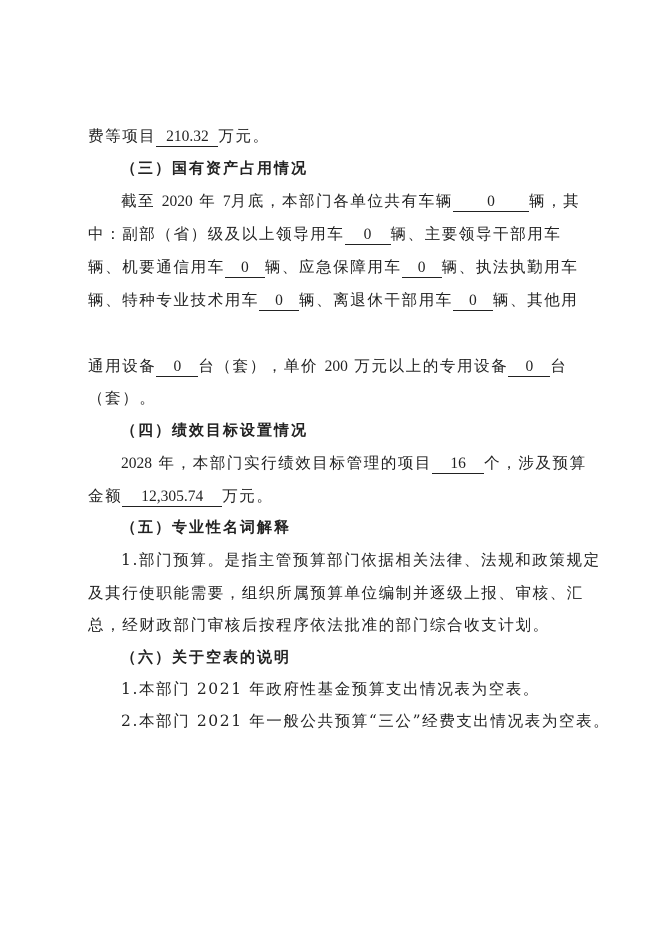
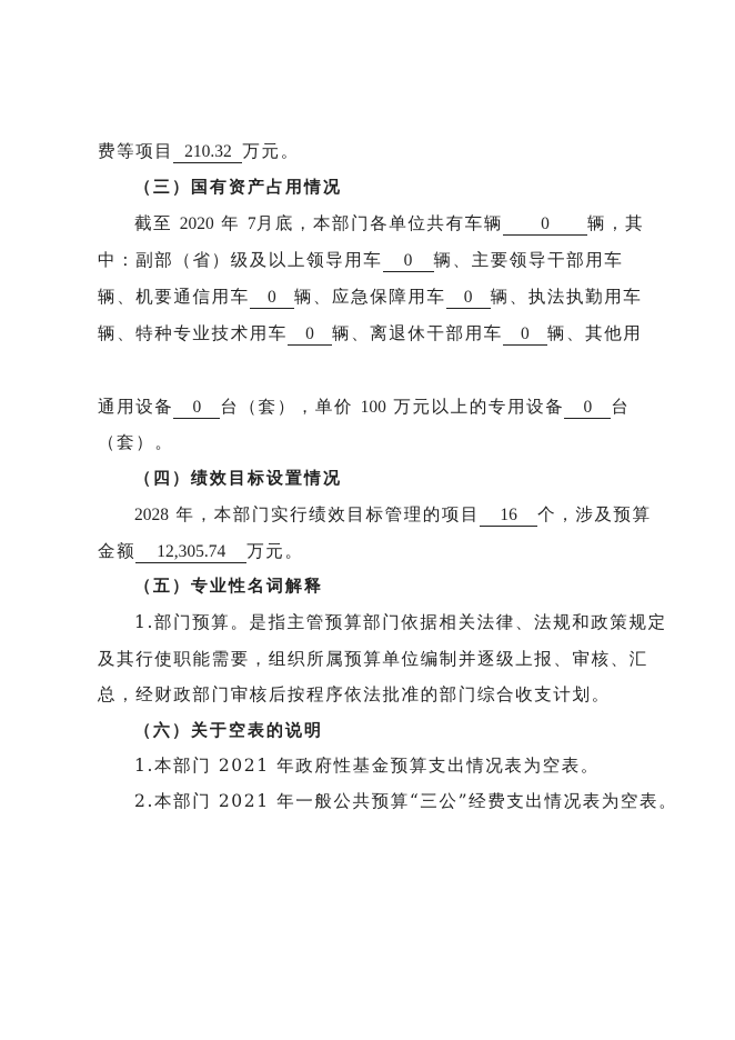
  费等项目 210.32 万元。
  （三）国有资产占用情况
  截至 2020 年 7月底，本部门各单位共有车辆 0 辆，其
  中：副部（省）级及以上领导用车 0 辆、主要领导干部用车
  辆、机要通信用车 0 辆、应急保障用车 0 辆、执法执勤用车
  辆、特种专业技术用车 0 辆、离退休干部用车 0 辆、其他用
- 通用设备 0 台（套），单价 200 万元以上的专用设备 0 台
+ 通用设备 0 台（套），单价 100 万元以上的专用设备 0 台
  （套）。
  （四）绩效目标设置情况
  2028 年，本部门实行绩效目标管理的项目 16 个，涉及预算
  金额 12,305.74 万元。
  （五）专业性名词解释
  1.部门预算。是指主管预算部门依据相关法律、法规和政策规定
  及其行使职能需要，组织所属预算单位编制并逐级上报、审核、汇
  总，经财政部门审核后按程序依法批准的部门综合收支计划。
  （六）关于空表的说明
  1.本部门 2021 年政府性基金预算支出情况表为空表。
  2.本部门 2021 年一般公共预算“三公”经费支出情况表为空表。
